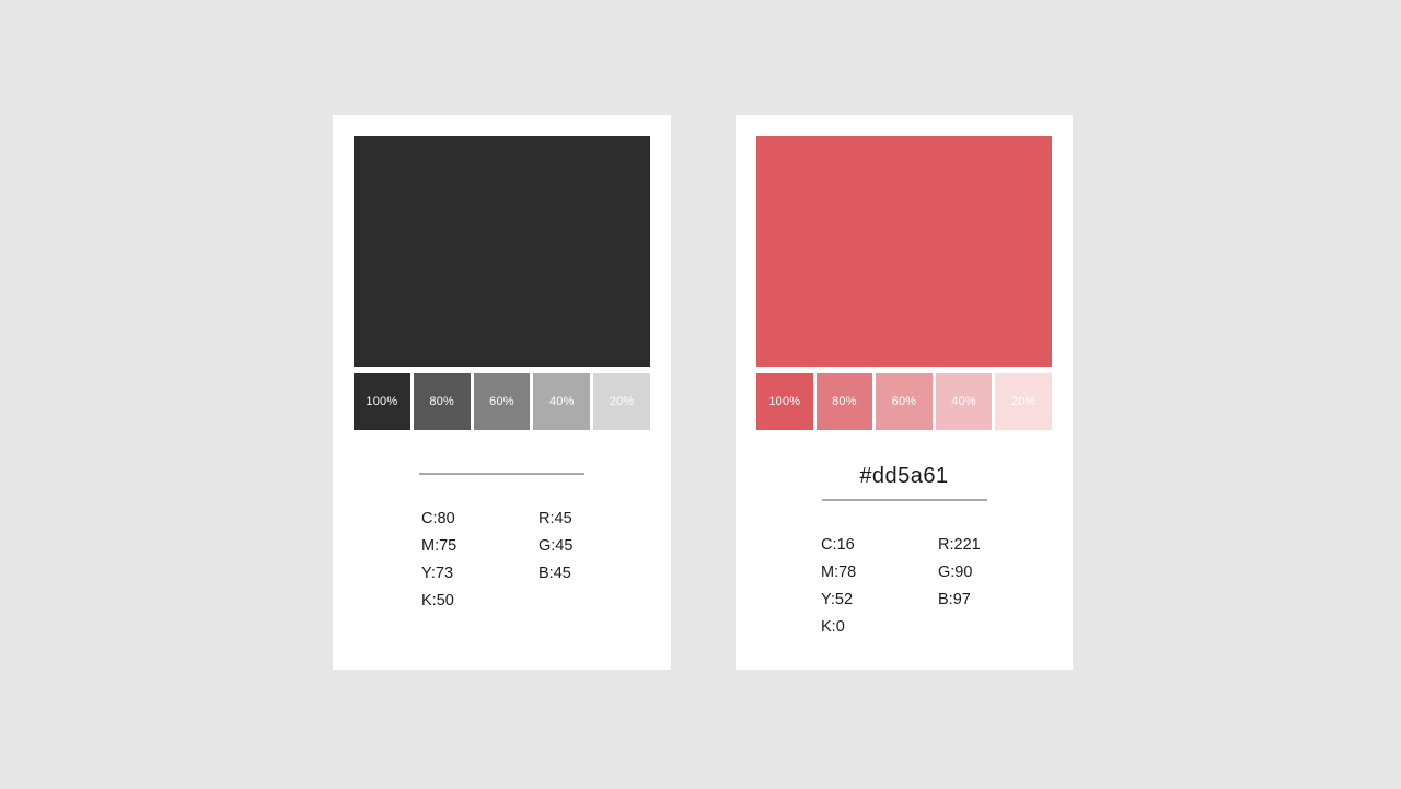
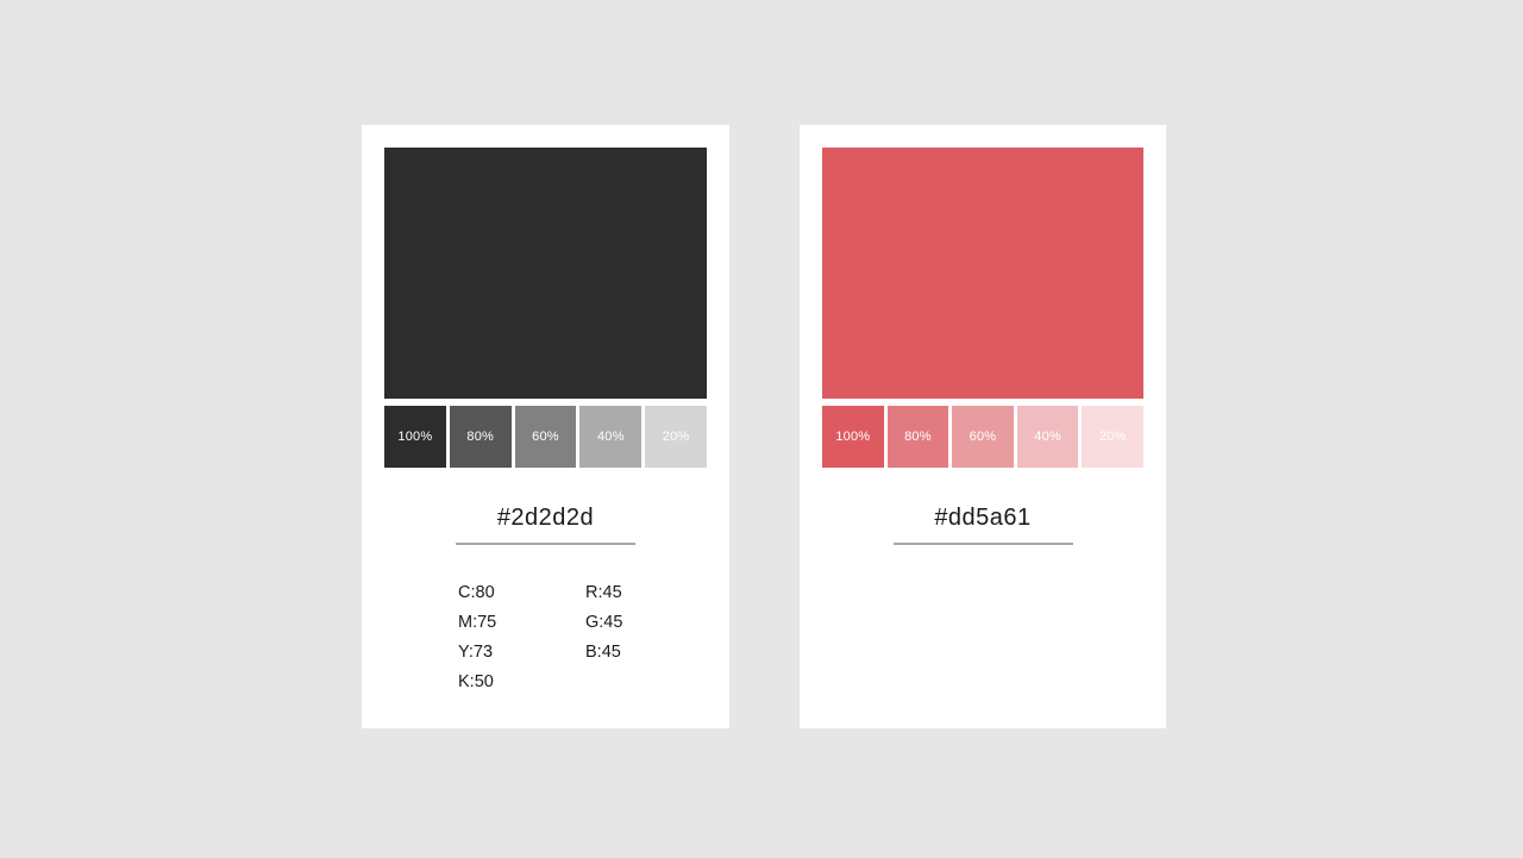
  100%
  80%
  60%
  40%
  20%
+ #2d2d2d
  C:80
  M:75
  Y:73
  K:50
  R:45
  G:45
  B:45
  100%
  80%
  60%
  40%
  20%
  #dd5a61
- C:16
- M:78
- Y:52
- K:0
- R:221
- G:90
- B:97
